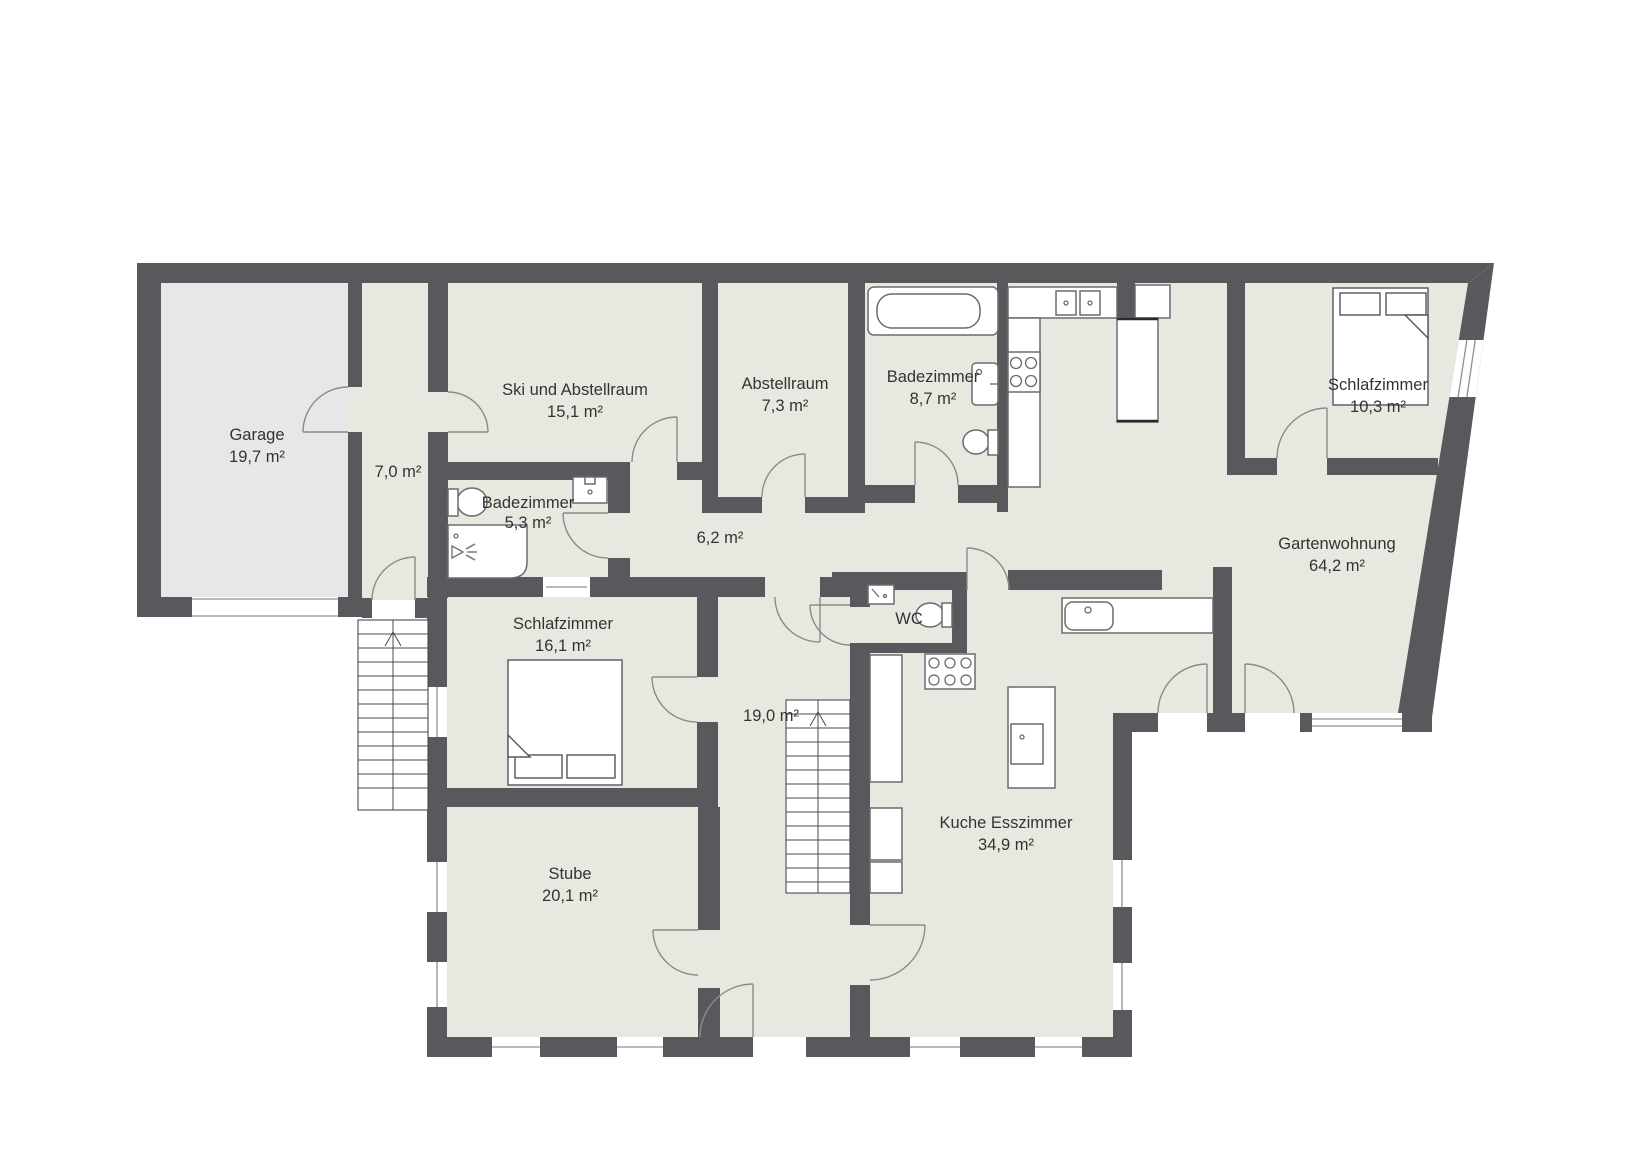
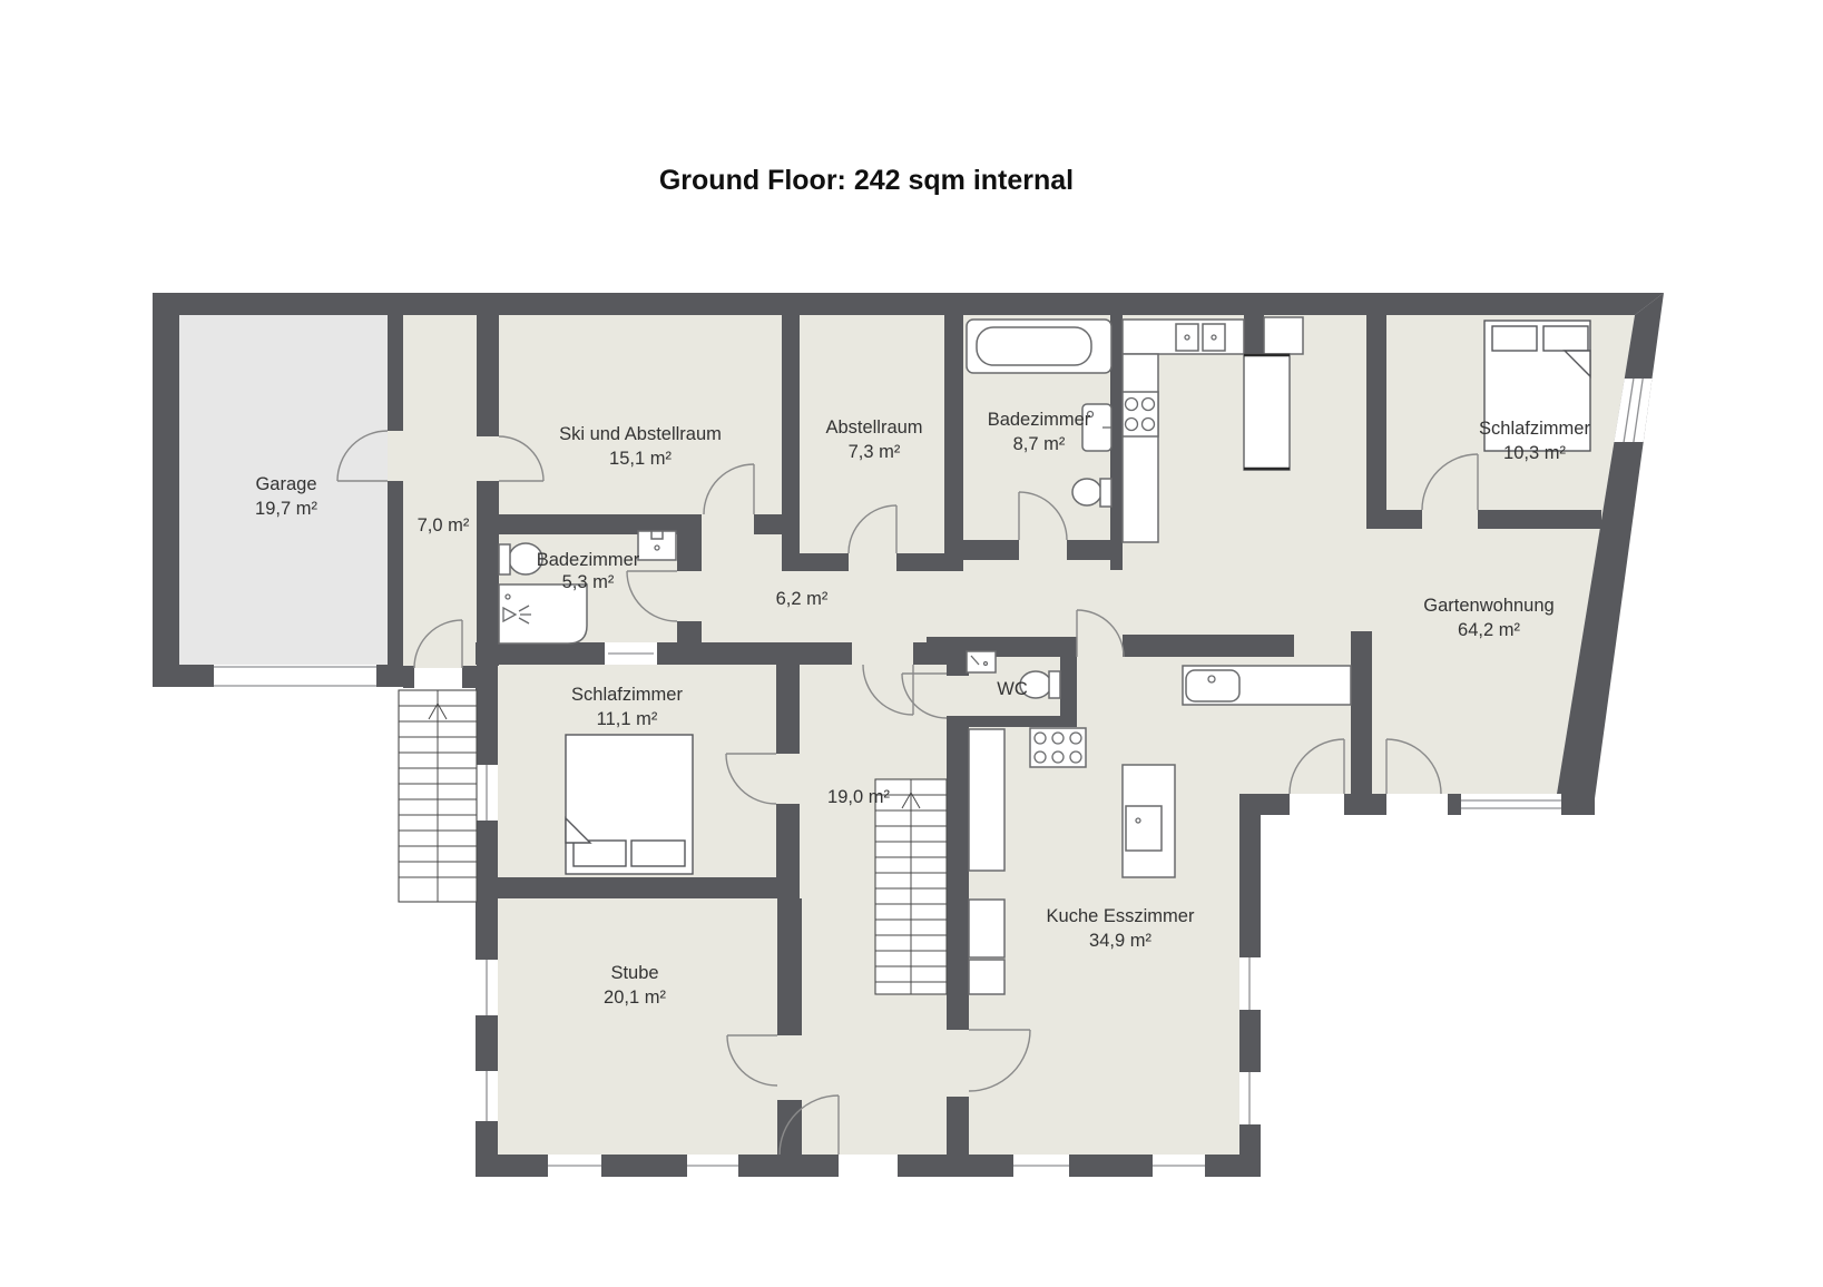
+ Ground Floor: 242 sqm internal
  Garage
  19,7 m²
  7,0 m²
  Ski und Abstellraum
  15,1 m²
  Abstellraum
  7,3 m²
  Badezimmer
  8,7 m²
  Schlafzimmer
  10,3 m²
  Badezimmer
  5,3 m²
  6,2 m²
  Gartenwohnung
  64,2 m²
  Schlafzimmer
- 16,1 m²
+ 11,1 m²
  WC
  19,0 m²
  Stube
  20,1 m²
  Kuche Esszimmer
  34,9 m²
